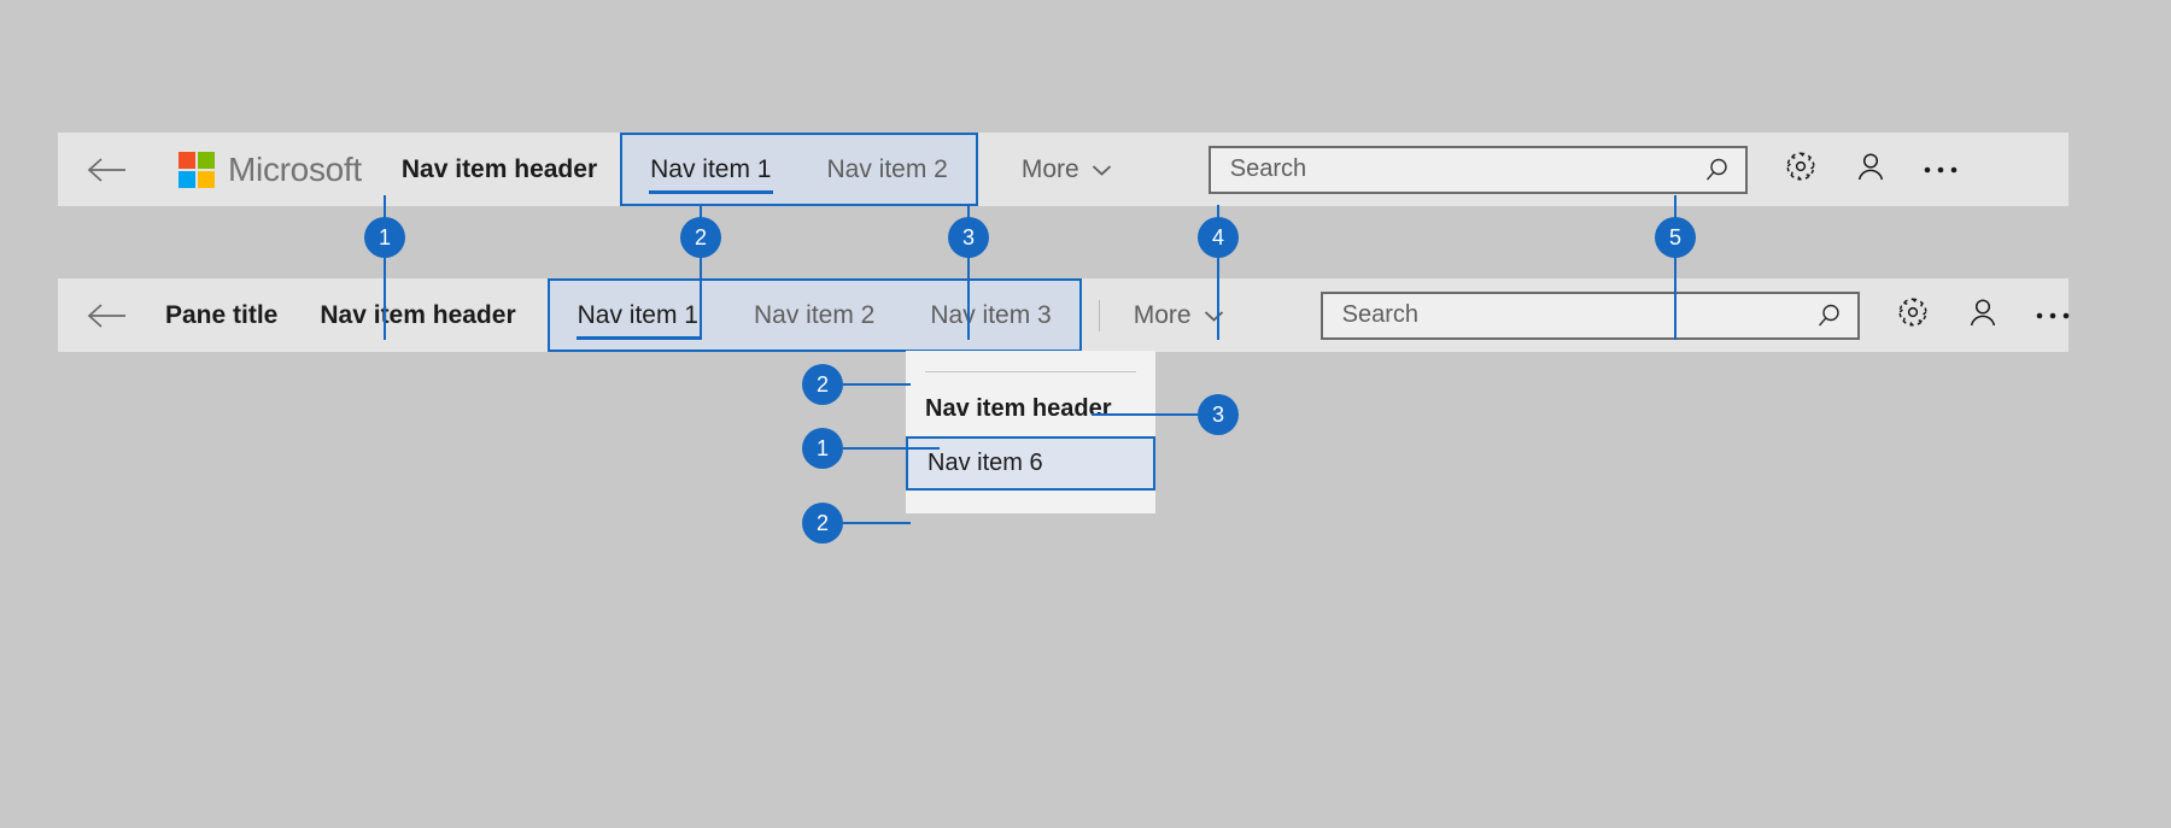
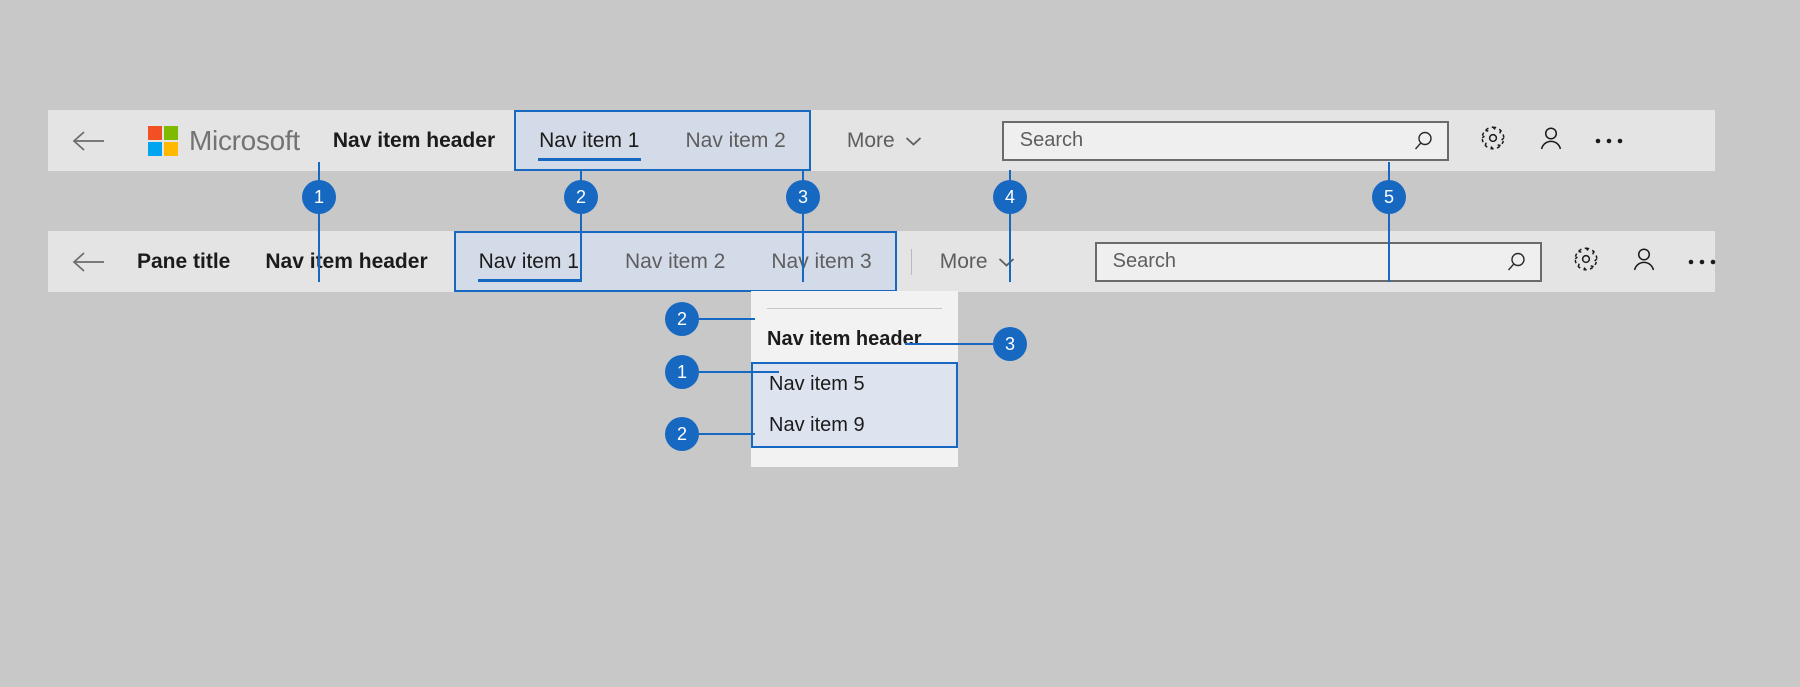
  Microsoft
  Nav item header
  Nav item 1
  Nav item 2
  More
  Search
  Pane title
  Nav iem header
  Nav item 1
  Nav item 2
  Na item 3
  More
  Search
  Nav item header
+ Nav item 5
- Nav item 6
+ Nav item 9
  1
  2
  3
  4
  5
  2
  1
  2
  3
